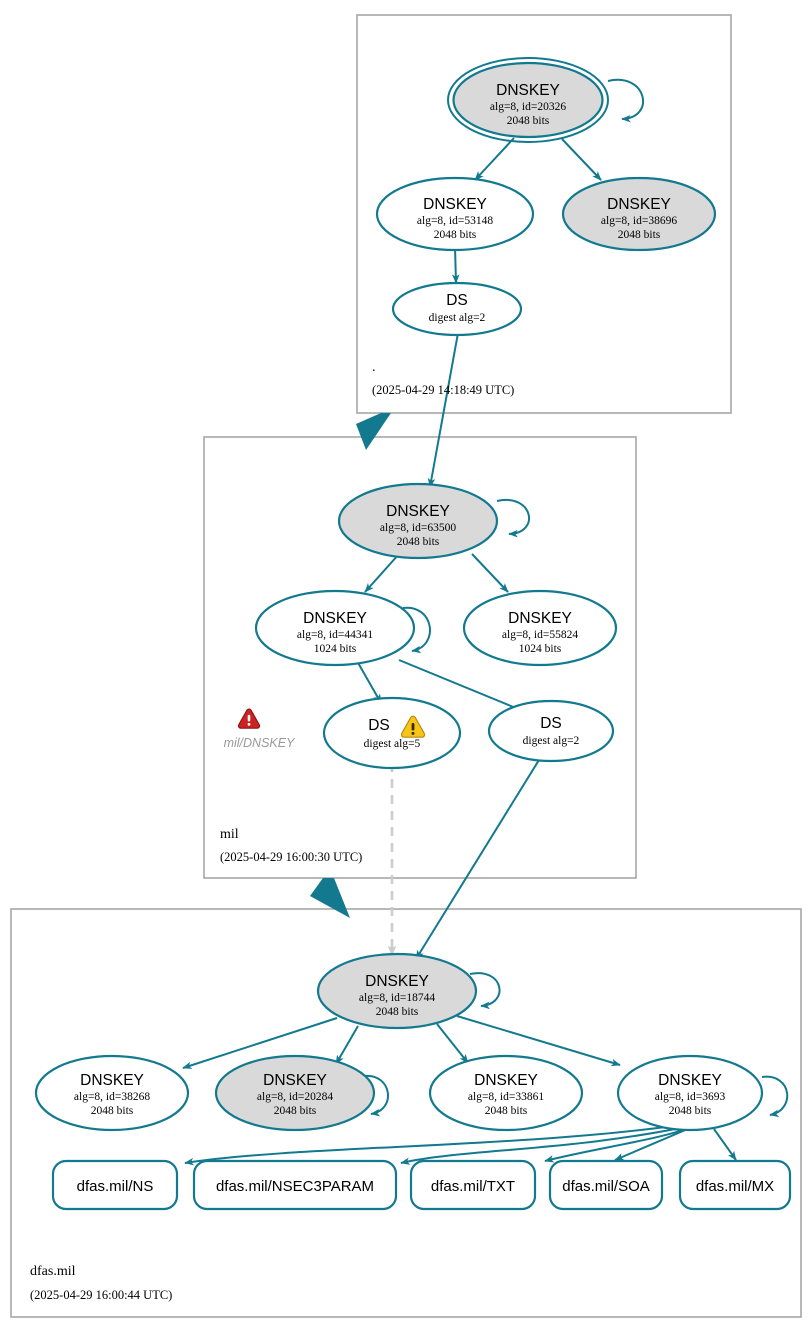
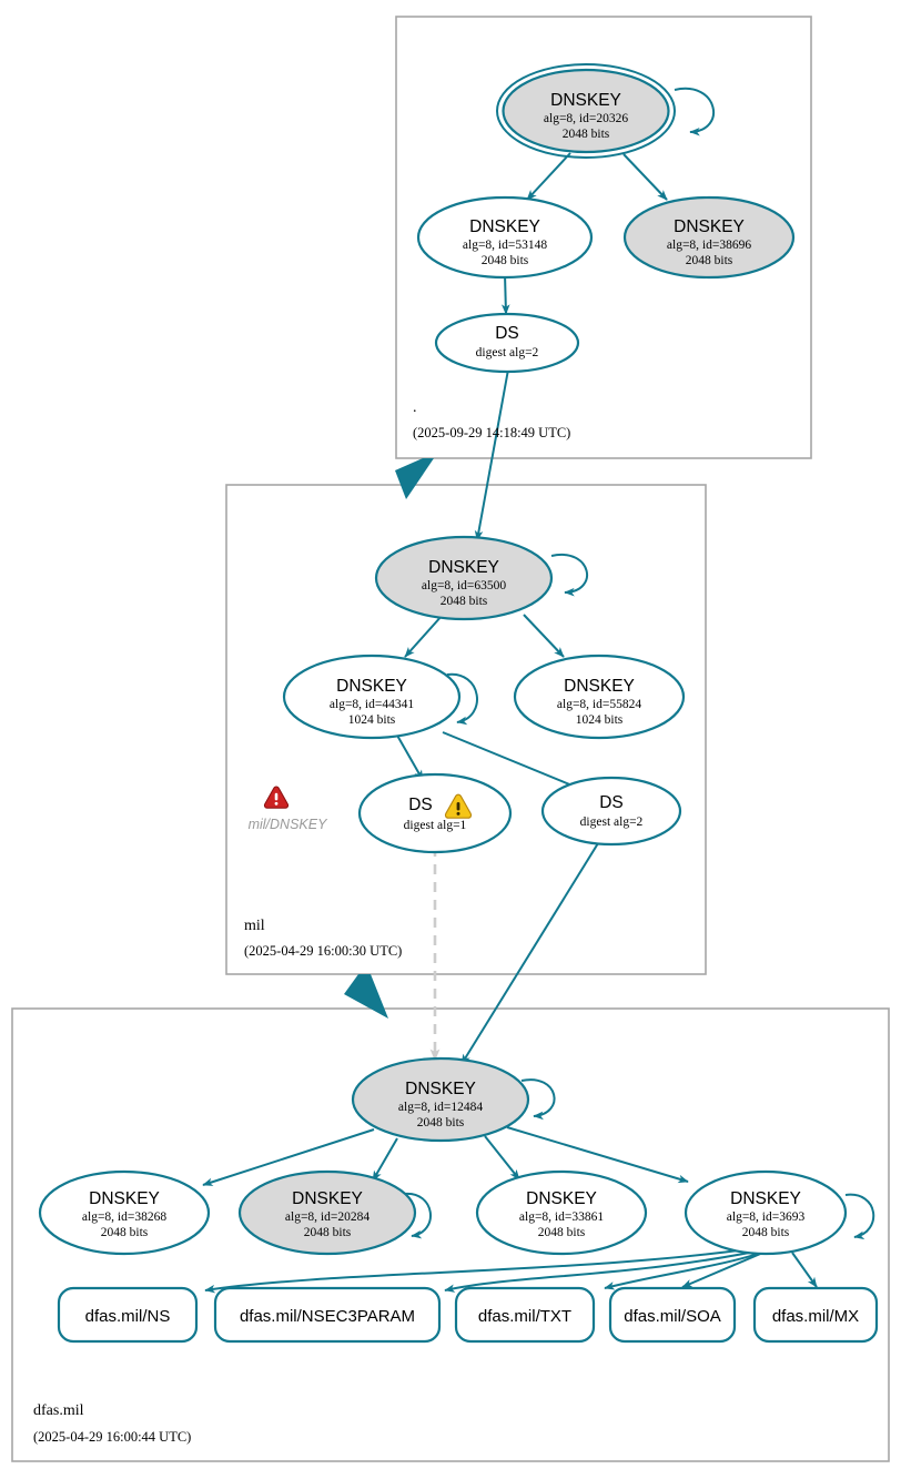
  DNSKEY
  alg=8, id=20326
  2048 bits
  DNSKEY
  alg=8, id=53148
  2048 bits
  DNSKEY
  alg=8, id=38696
  2048 bits
  DS
  digest alg=2
  .
- (2025-04-29 14:18:49 UTC)
+ (2025-09-29 14:18:49 UTC)
  DNSKEY
  alg=8, id=63500
  2048 bits
  DNSKEY
  alg=8, id=44341
  1024 bits
  DNSKEY
  alg=8, id=55824
  1024 bits
  DS
- digest alg=5
+ digest alg=1
  DS
  digest alg=2
  mil/DNSKEY
  mil
  (2025-04-29 16:00:30 UTC)
  DNSKEY
- alg=8, id=18744
+ alg=8, id=12484
  2048 bits
  DNSKEY
  alg=8, id=38268
  2048 bits
  DNSKEY
  alg=8, id=20284
  2048 bits
  DNSKEY
  alg=8, id=33861
  2048 bits
  DNSKEY
  alg=8, id=3693
  2048 bits
  dfas.mil/NS
  dfas.mil/NSEC3PARAM
  dfas.mil/TXT
  dfas.mil/SOA
  dfas.mil/MX
  dfas.mil
  (2025-04-29 16:00:44 UTC)
